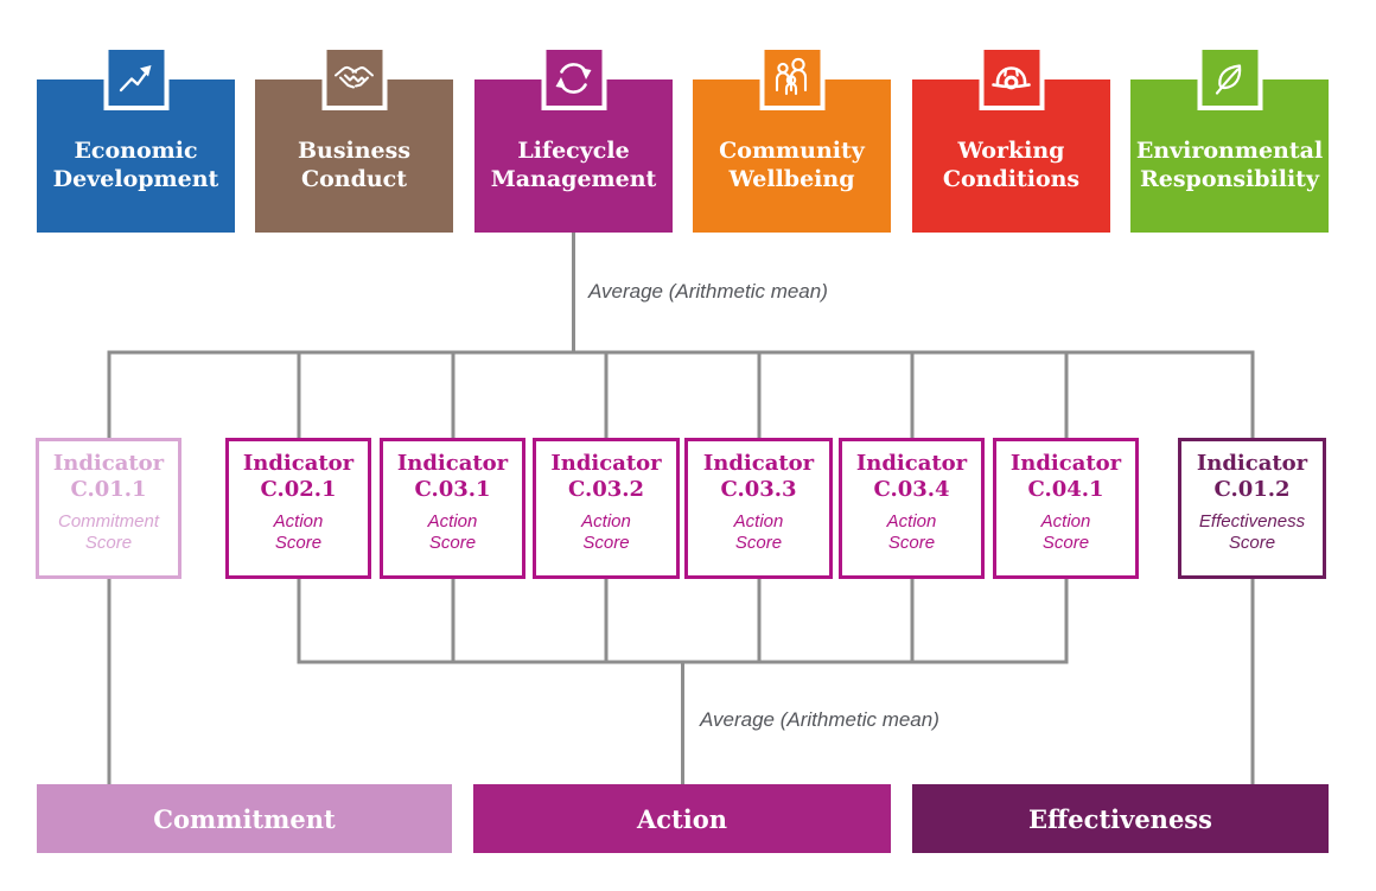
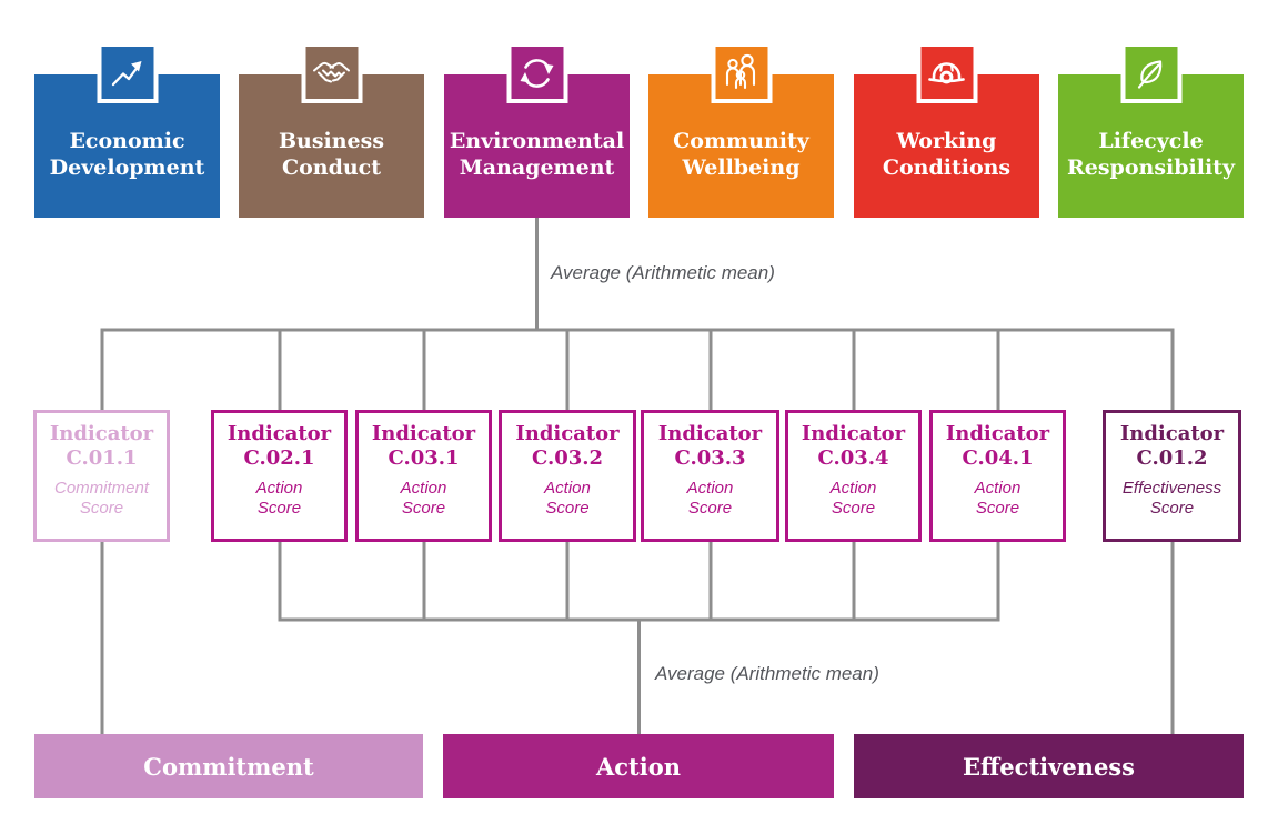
  Economic
  Development
  Business
  Conduct
- Lifecycle
+ Environmental
  Management
  Community
  Wellbeing
  Working
  Conditions
- Environmental
+ Lifecycle
  Responsibility
  Average (Arithmetic mean)
  Average (Arithmetic mean)
  Indicator
  C.01.1
  Commitment
  Score
  Indicator
  C.02.1
  Action
  Score
  Indicator
  C.03.1
  Action
  Score
  Indicator
  C.03.2
  Action
  Score
  Indicator
  C.03.3
  Action
  Score
  Indicator
  C.03.4
  Action
  Score
  Indicator
  C.04.1
  Action
  Score
  Indicator
  C.01.2
  Effectiveness
  Score
  Commitment
  Action
  Effectiveness
